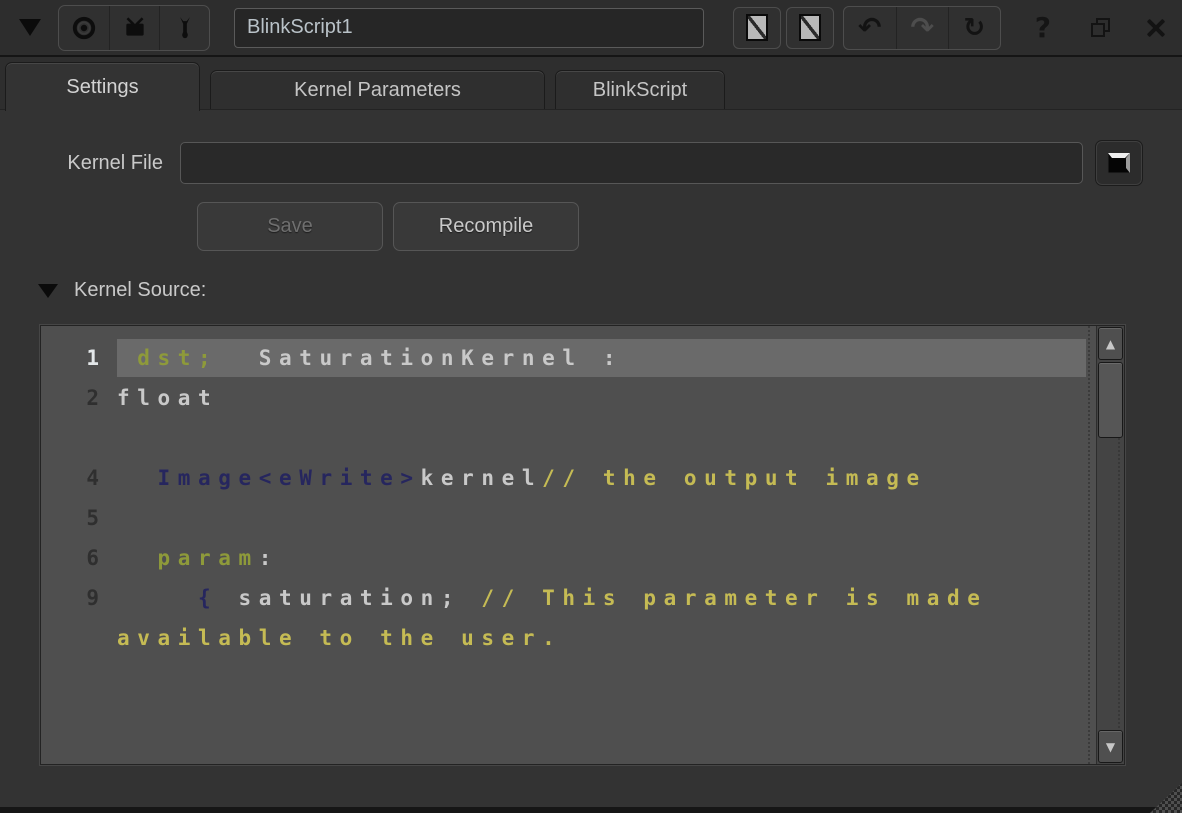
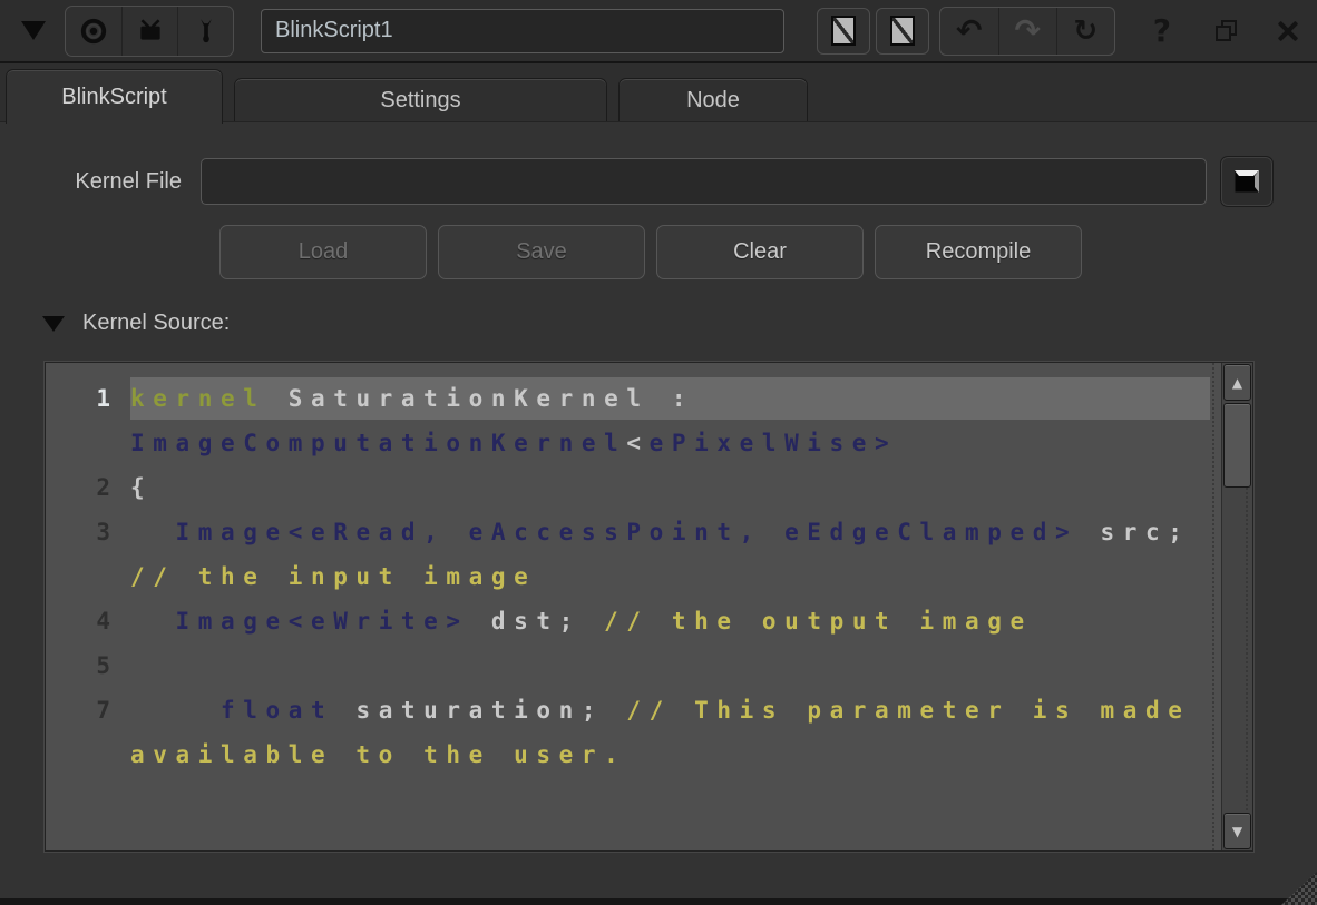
  BlinkScript1
  ↶
  ↷
  ↻
  ?
- Settings
+ BlinkScript
- Kernel Parameters
- BlinkScript
+ Settings
+ Node
  Kernel File
+ Load
  Save
+ Clear
  Recompile
  Kernel Source:
  1
- dst; SaturationKernel :
+ kernel SaturationKernel :
+ ImageComputationKernel<ePixelWise>
  2
- float
+ {
+ 3
+ Image<eRead, eAccessPoint, eEdgeClamped> src;
+ // the input image
  4
- Image<eWrite>kernel// the output image
+ Image<eWrite> dst; // the output image
  5
- 6
- param:
- 9
+ 7
- { saturation; // This parameter is made
+ float saturation; // This parameter is made
  available to the user.
  ▲
  ▼
